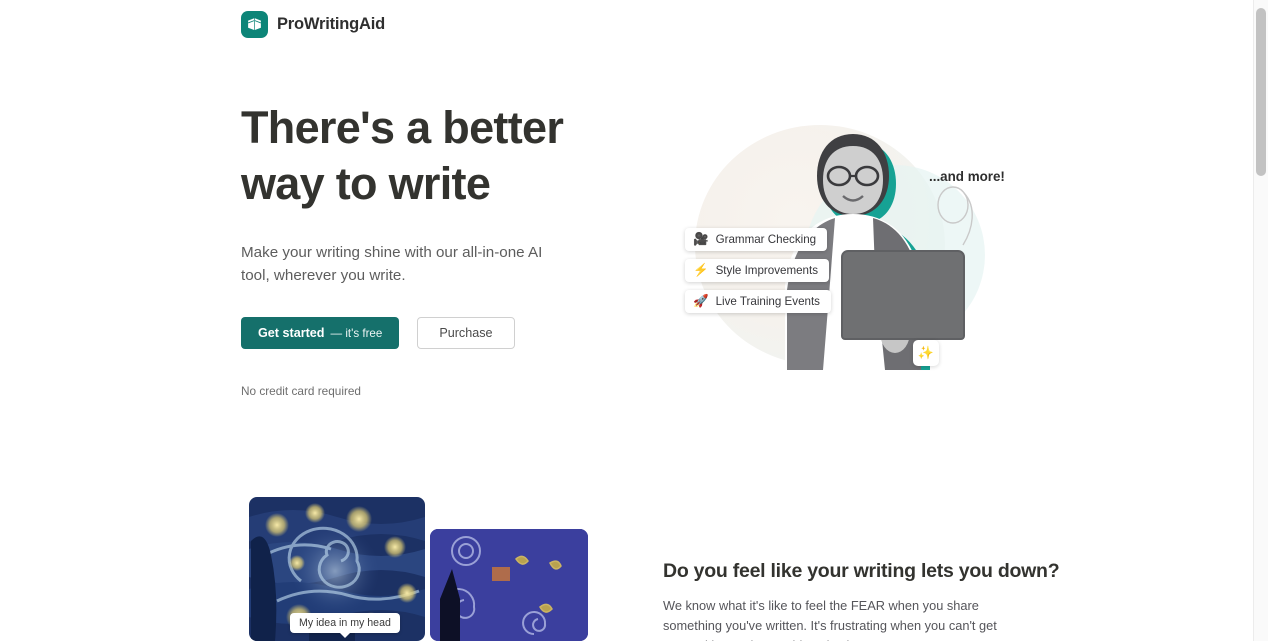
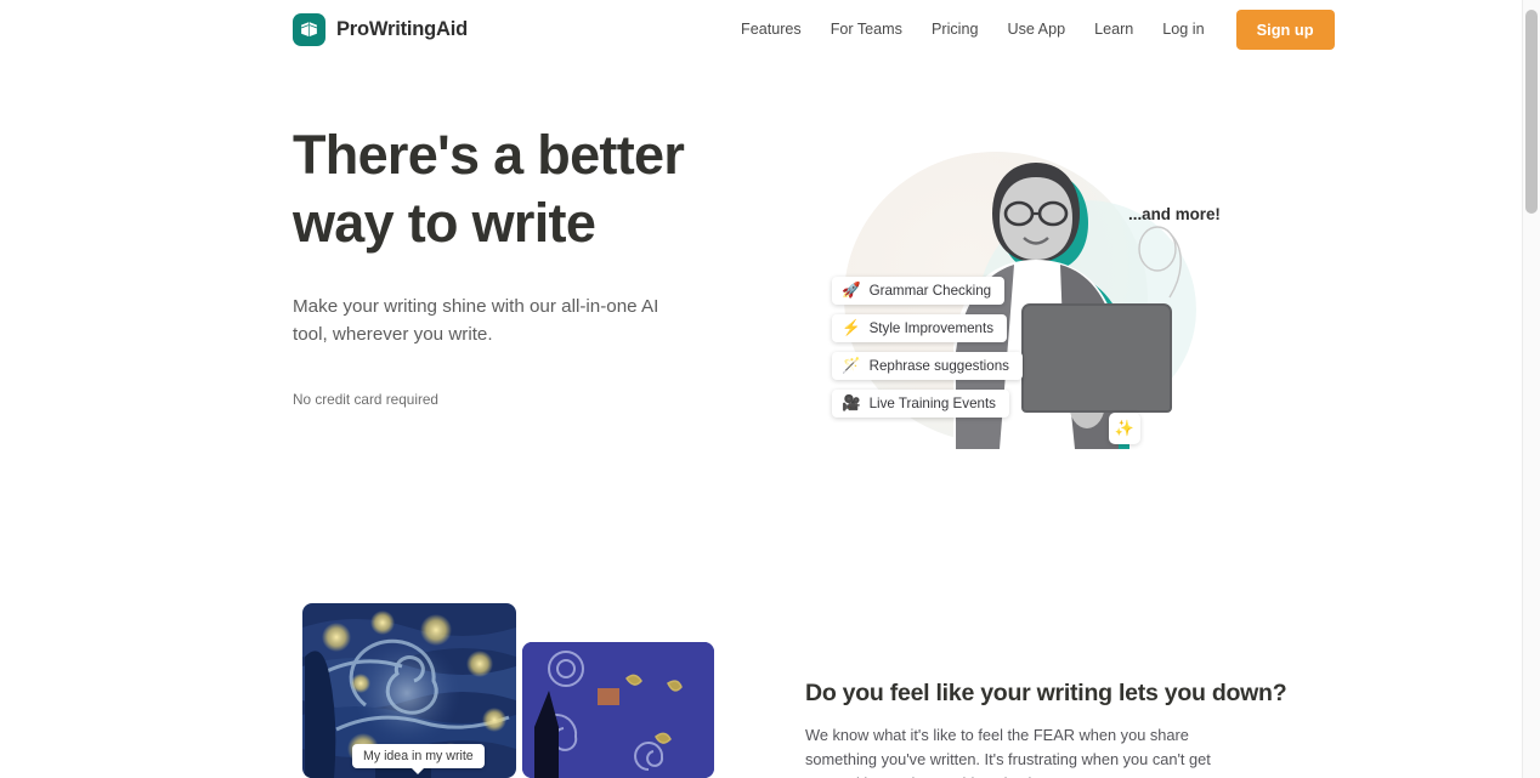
  ProWritingAid
+ Features
+ For Teams
+ Pricing
+ Use App
+ Learn
+ Log in
+ Sign up
  There's a better
  way to write
  Make your writing shine with our all-in-one AI tool, wherever you write.
- Get started
- — it's free
- Purchase
  No credit card required
  ...and more!
  ✨
- 🎥
+ 🚀
  Grammar Checking
  ⚡
  Style Improvements
+ 🪄
+ Rephrase suggestions
- 🚀
+ 🎥
  Live Training Events
- My idea in my head
+ My idea in my write
  Do you feel like your writing lets you down?
  We know what it's like to feel the FEAR when you share something you've written. It's frustrating when you can't get
